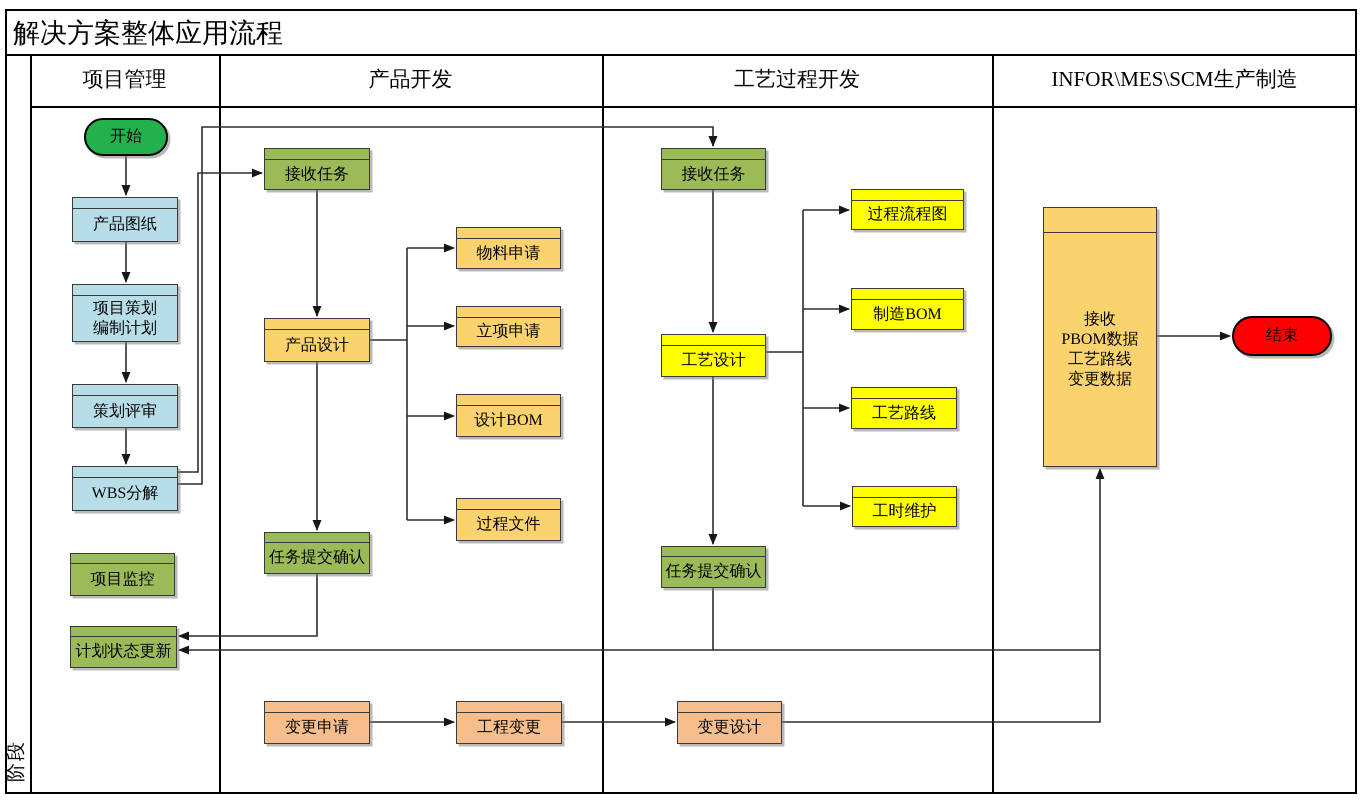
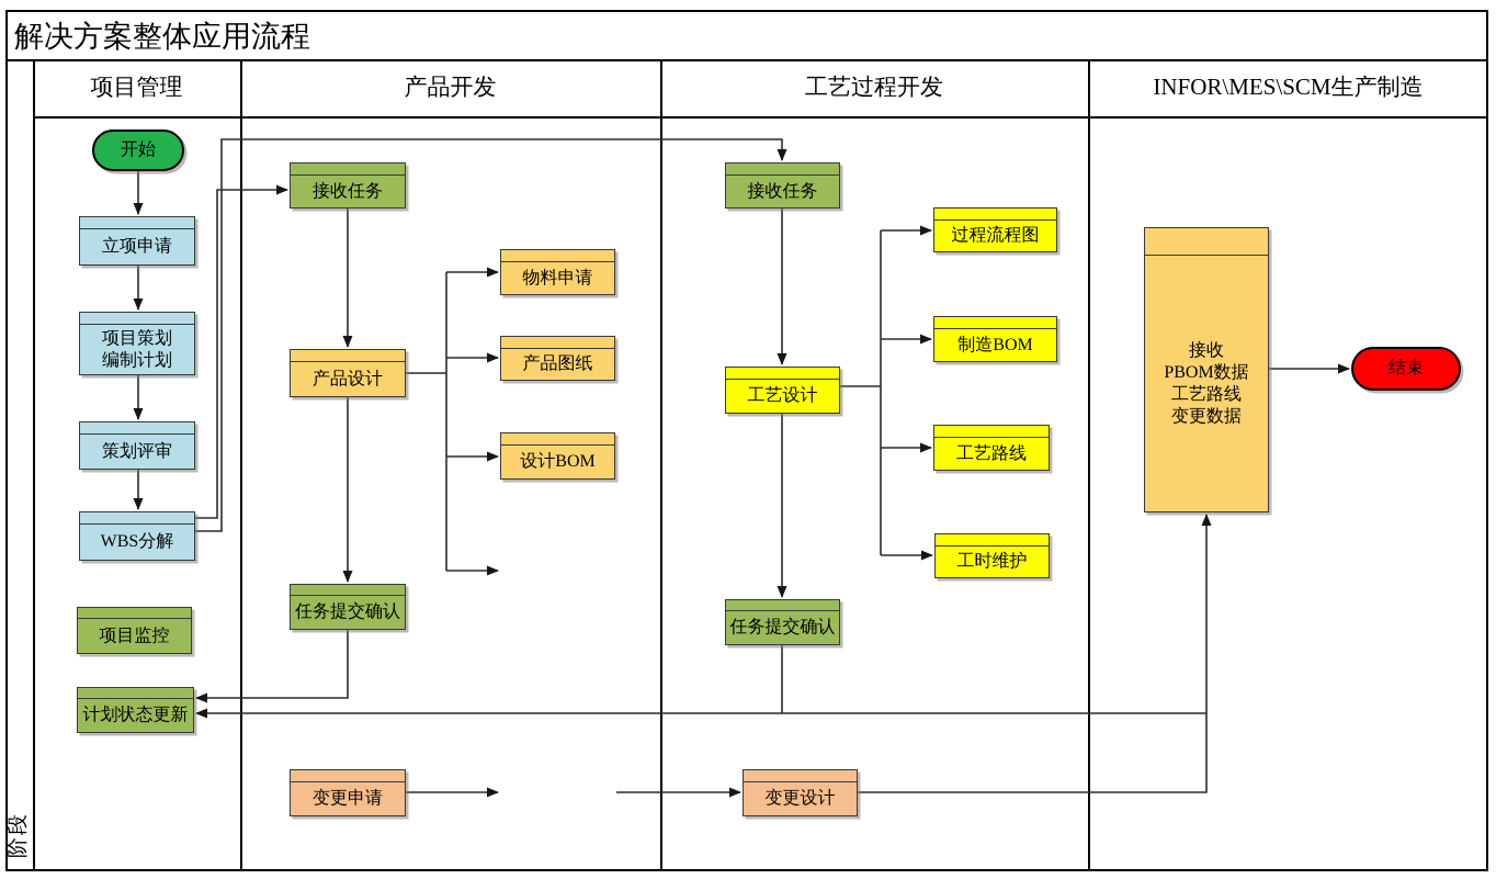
  解决方案整体应用流程
  项目管理
  产品开发
  工艺过程开发
  INFOR\MES\SCM生产制造
  开始
- 产品图纸
+ 立项申请
  项目策划
  编制计划
  策划评审
  WBS分解
  项目监控
  计划状态更新
  接收任务
  产品设计
  物料申请
- 立项申请
+ 产品图纸
  设计BOM
- 过程文件
  任务提交确认
  变更申请
- 工程变更
  接收任务
  工艺设计
  过程流程图
  制造BOM
  工艺路线
  工时维护
  任务提交确认
  变更设计
  接收
  PBOM数据
  工艺路线
  变更数据
  结束
